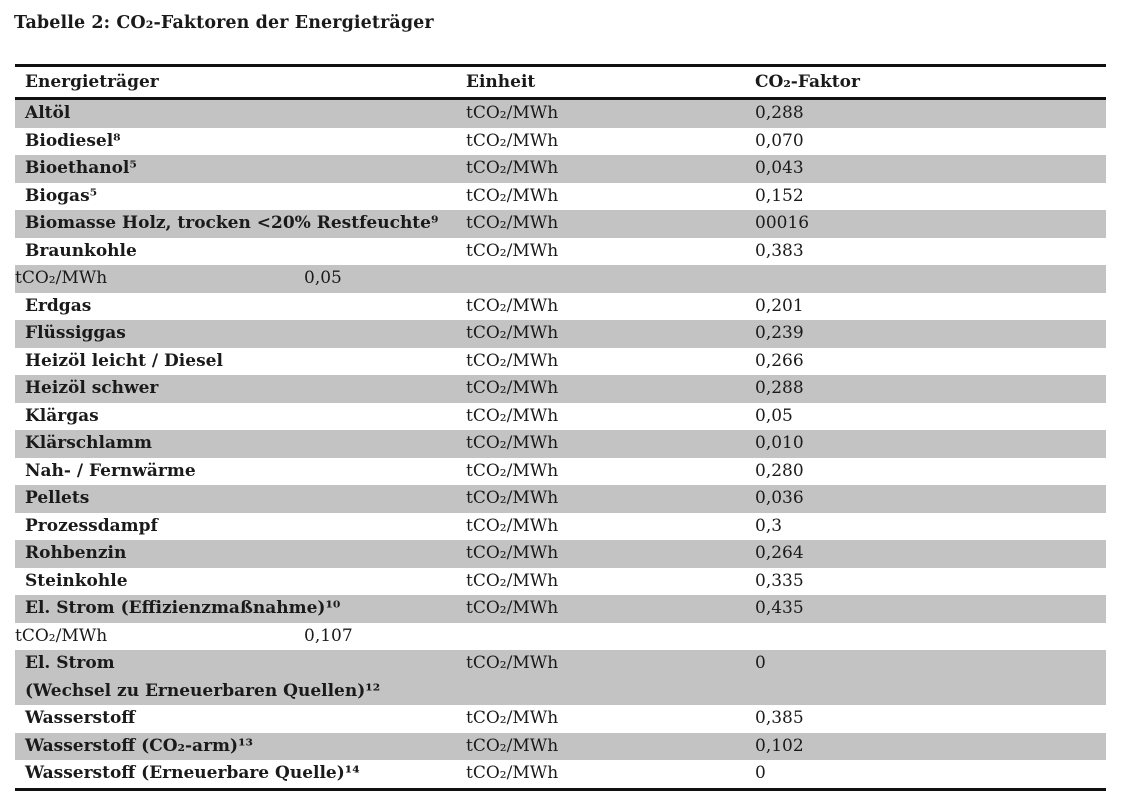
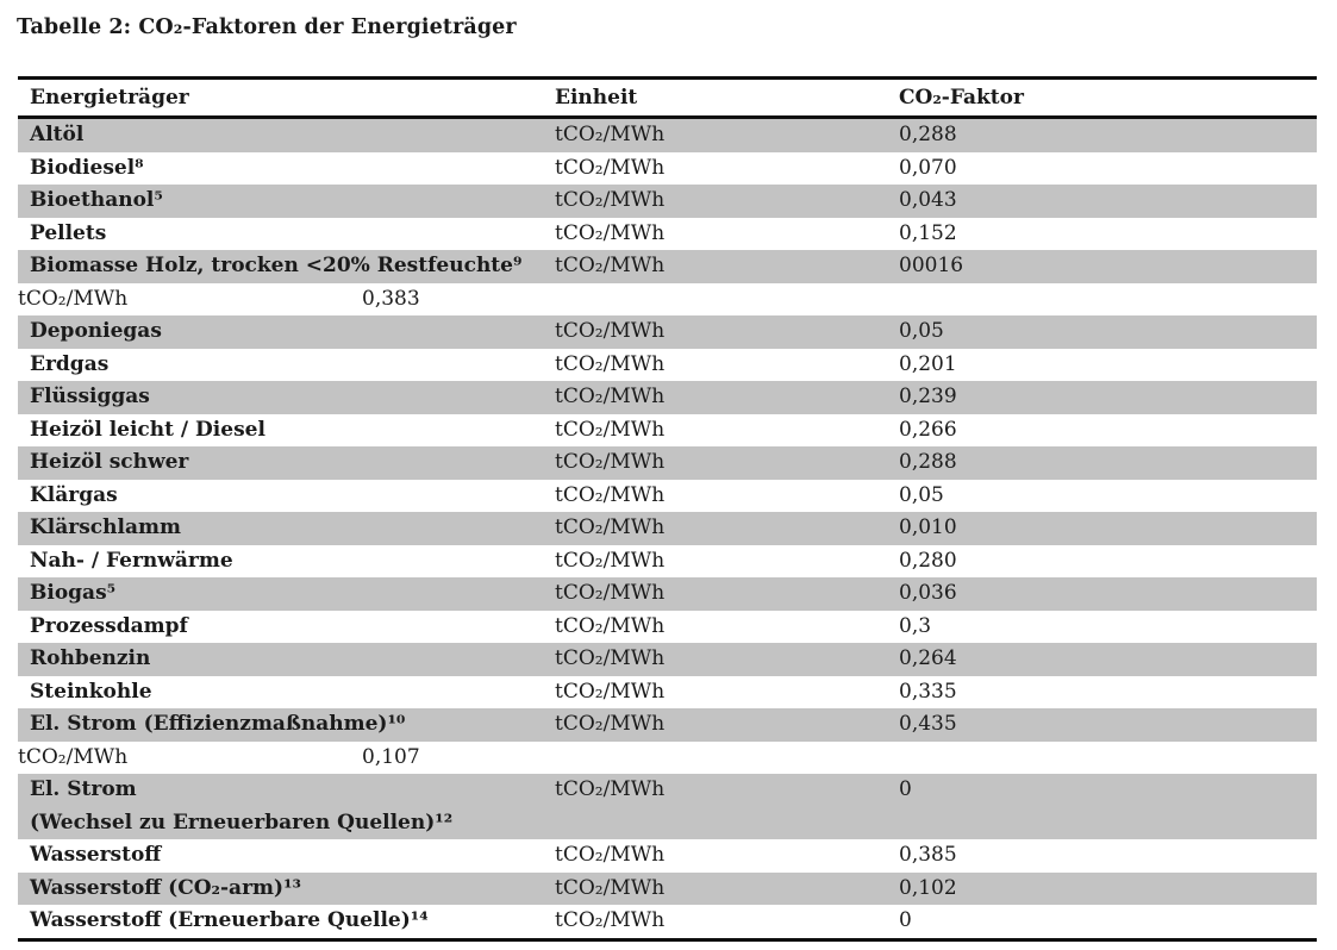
  Tabelle 2: CO₂-Faktoren der Energieträger
  Energieträger
  Einheit
  CO₂-Faktor
  Altöl
  tCO₂/MWh
  0,288
  Biodiesel⁸
  tCO₂/MWh
  0,070
  Bioethanol⁵
  tCO₂/MWh
  0,043
- Biogas⁵
+ Pellets
  tCO₂/MWh
  0,152
  Biomasse Holz, trocken <20% Restfeuchte⁹
  tCO₂/MWh
  00016
- Braunkohle
  tCO₂/MWh
  0,383
+ Deponiegas
  tCO₂/MWh
  0,05
  Erdgas
  tCO₂/MWh
  0,201
  Flüssiggas
  tCO₂/MWh
  0,239
  Heizöl leicht / Diesel
  tCO₂/MWh
  0,266
  Heizöl schwer
  tCO₂/MWh
  0,288
  Klärgas
  tCO₂/MWh
  0,05
  Klärschlamm
  tCO₂/MWh
  0,010
  Nah- / Fernwärme
  tCO₂/MWh
  0,280
- Pellets
+ Biogas⁵
  tCO₂/MWh
  0,036
  Prozessdampf
  tCO₂/MWh
  0,3
  Rohbenzin
  tCO₂/MWh
  0,264
  Steinkohle
  tCO₂/MWh
  0,335
  El. Strom (Effizienzmaßnahme)¹⁰
  tCO₂/MWh
  0,435
  tCO₂/MWh
  0,107
  El. Strom
  (Wechsel zu Erneuerbaren Quellen)¹²
  tCO₂/MWh
  0
  Wasserstoff
  tCO₂/MWh
  0,385
  Wasserstoff (CO₂-arm)¹³
  tCO₂/MWh
  0,102
  Wasserstoff (Erneuerbare Quelle)¹⁴
  tCO₂/MWh
  0
